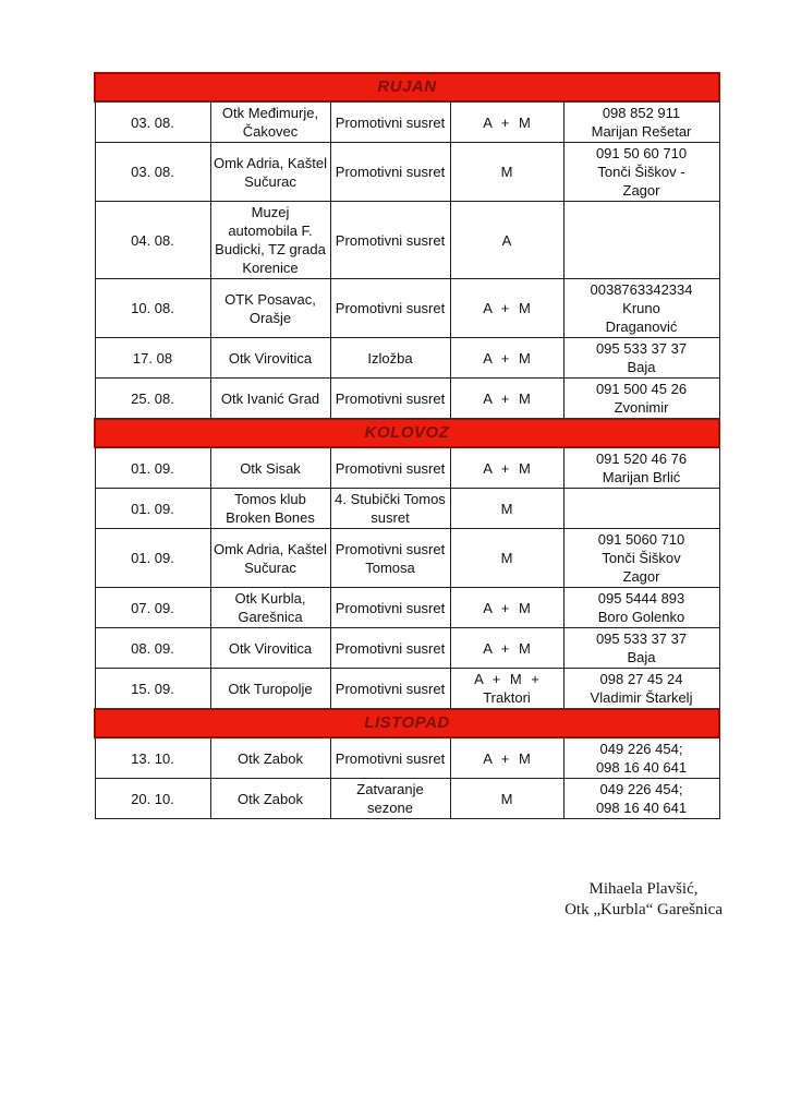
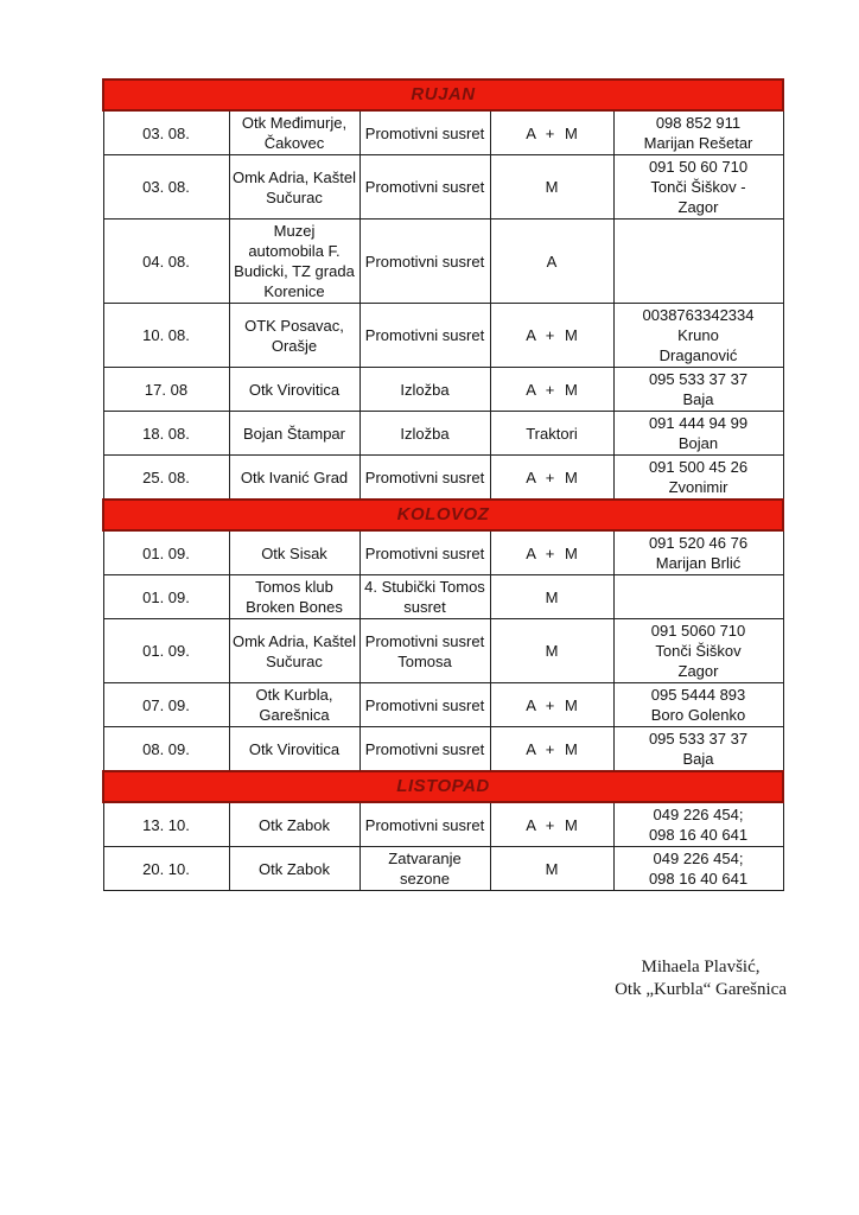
  RUJAN
  03. 08.	Otk Međimurje, Čakovec	Promotivni susret	A + M	098 852 911 Marijan Rešetar
  03. 08.	Omk Adria, Kaštel Sučurac	Promotivni susret	M	091 50 60 710 Tonči Šiškov - Zagor
  04. 08.	Muzej automobila F. Budicki, TZ grada Korenice	Promotivni susret	A
  10. 08.	OTK Posavac, Orašje	Promotivni susret	A + M	0038763342334 Kruno Draganović
  17. 08	Otk Virovitica	Izložba	A + M	095 533 37 37 Baja
+ 18. 08.	Bojan Štampar	Izložba	Traktori	091 444 94 99 Bojan
  25. 08.	Otk Ivanić Grad	Promotivni susret	A + M	091 500 45 26 Zvonimir
  KOLOVOZ
  01. 09.	Otk Sisak	Promotivni susret	A + M	091 520 46 76 Marijan Brlić
  01. 09.	Tomos klub Broken Bones	4. Stubički Tomos susret	M
  01. 09.	Omk Adria, Kaštel Sučurac	Promotivni susret Tomosa	M	091 5060 710 Tonči Šiškov Zagor
  07. 09.	Otk Kurbla, Garešnica	Promotivni susret	A + M	095 5444 893 Boro Golenko
  08. 09.	Otk Virovitica	Promotivni susret	A + M	095 533 37 37 Baja
- 15. 09.	Otk Turopolje	Promotivni susret	A + M + Traktori	098 27 45 24 Vladimir Štarkelj
  LISTOPAD
  13. 10.	Otk Zabok	Promotivni susret	A + M	049 226 454; 098 16 40 641
  20. 10.	Otk Zabok	Zatvaranje sezone	M	049 226 454; 098 16 40 641
  Mihaela Plavšić,
  Otk „Kurbla“ Garešnica
